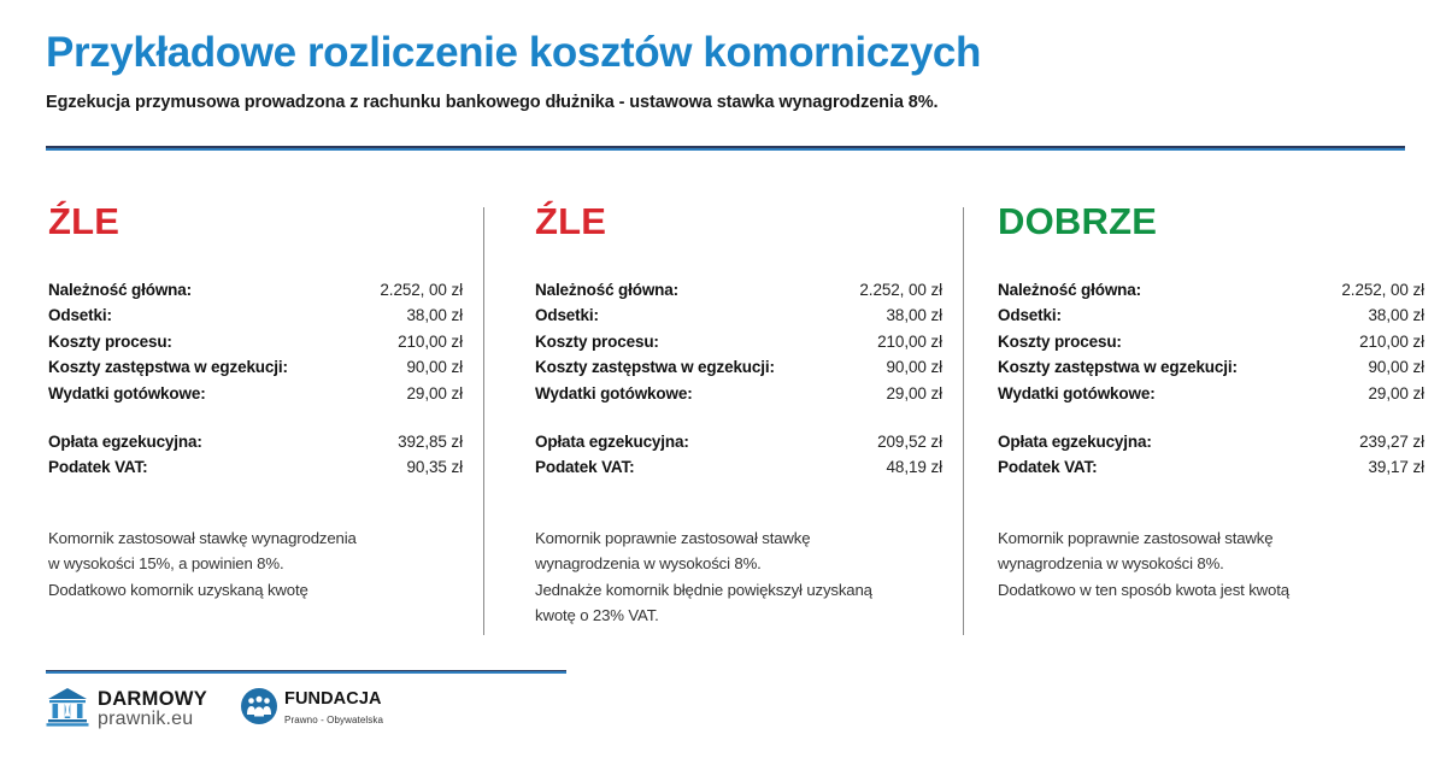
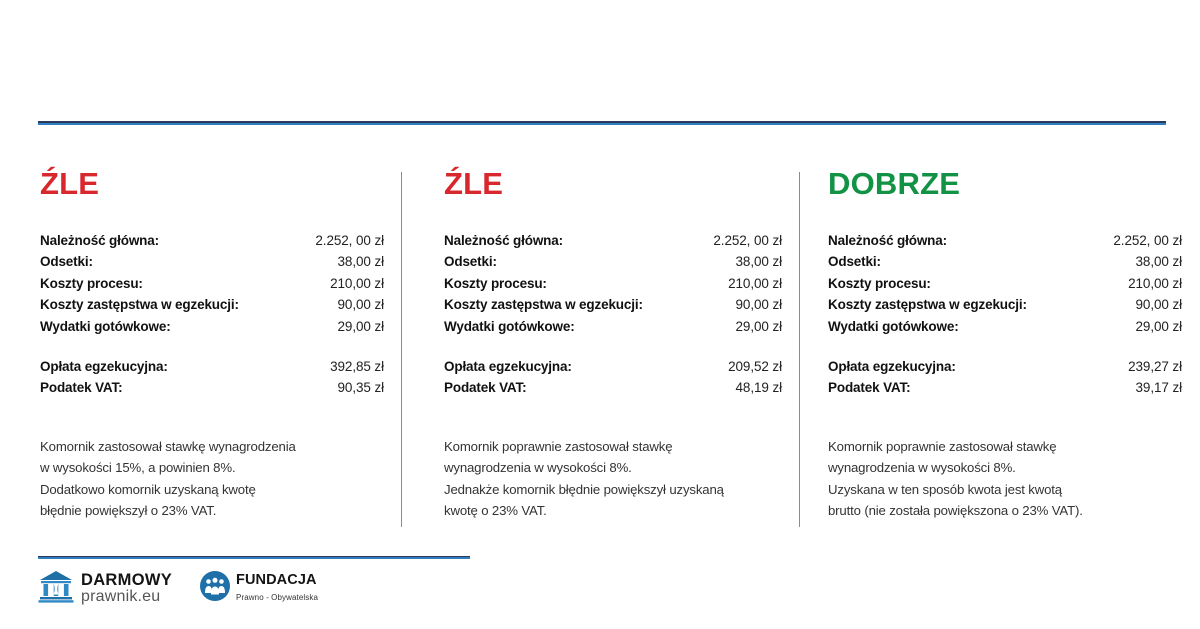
- Przykładowe rozliczenie kosztów komorniczych
- Egzekucja przymusowa prowadzona z rachunku bankowego dłużnika - ustawowa stawka wynagrodzenia 8%.
  ŹLE
  Należność główna:
  2.252, 00 zł
  Odsetki:
  38,00 zł
  Koszty procesu:
  210,00 zł
  Koszty zastępstwa w egzekucji:
  90,00 zł
  Wydatki gotówkowe:
  29,00 zł
  Opłata egzekucyjna:
  392,85 zł
  Podatek VAT:
  90,35 zł
  Komornik zastosował stawkę wynagrodzenia
  w wysokości 15%, a powinien 8%.
  Dodatkowo komornik uzyskaną kwotę
+ błędnie powiększył o 23% VAT.
  ŹLE
  Należność główna:
  2.252, 00 zł
  Odsetki:
  38,00 zł
  Koszty procesu:
  210,00 zł
  Koszty zastępstwa w egzekucji:
  90,00 zł
  Wydatki gotówkowe:
  29,00 zł
  Opłata egzekucyjna:
  209,52 zł
  Podatek VAT:
  48,19 zł
  Komornik poprawnie zastosował stawkę
  wynagrodzenia w wysokości 8%.
  Jednakże komornik błędnie powiększył uzyskaną
  kwotę o 23% VAT.
  DOBRZE
  Należność główna:
  2.252, 00 zł
  Odsetki:
  38,00 zł
  Koszty procesu:
  210,00 zł
  Koszty zastępstwa w egzekucji:
  90,00 zł
  Wydatki gotówkowe:
  29,00 zł
  Opłata egzekucyjna:
  239,27 zł
  Podatek VAT:
  39,17 zł
  Komornik poprawnie zastosował stawkę
  wynagrodzenia w wysokości 8%.
- Dodatkowo w ten sposób kwota jest kwotą
+ Uzyskana w ten sposób kwota jest kwotą
+ brutto (nie została powiększona o 23% VAT).
  DARMOWY
  prawnik.eu
  FUNDACJA
  Prawno - Obywatelska
